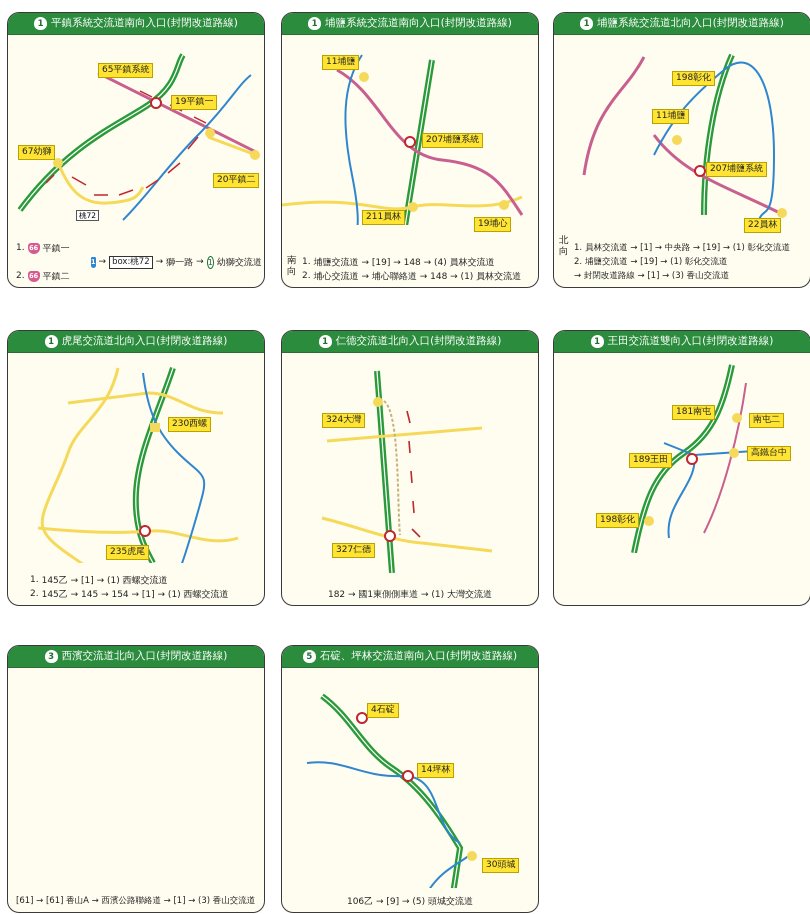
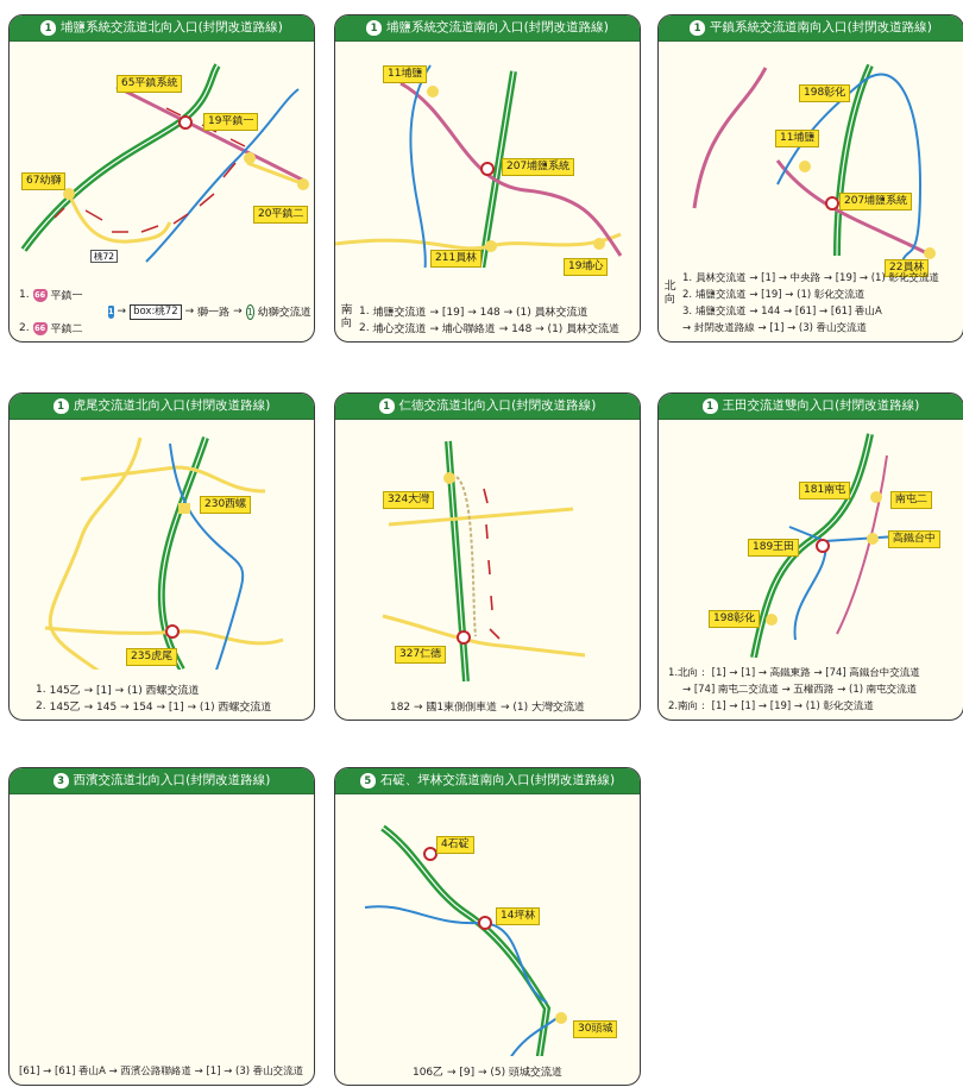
  1
- 平鎮系統交流道南向入口(封閉改道路線)
+ 埔鹽系統交流道北向入口(封閉改道路線)
  65平鎮系統
  19平鎮一
  20平鎮二
  67幼獅
  桃72
  1.
  66
  平鎮一
  1
  →
  box:桃72
  →
  獅一路
  →
  1
  幼獅交流道
  2.
  66
  平鎮二
  1
  埔鹽系統交流道南向入口(封閉改道路線)
  11埔鹽
  207埔鹽系統
  211員林
  19埔心
  南向
  1.
- 埔鹽交流道 → [19] → 148 → (4) 員林交流道
+ 埔鹽交流道 → [19] → 148 → (1) 員林交流道
  2.
  埔心交流道 → 埔心聯絡道 → 148 → (1) 員林交流道
  1
- 埔鹽系統交流道北向入口(封閉改道路線)
+ 平鎮系統交流道南向入口(封閉改道路線)
  198彰化
  11埔鹽
  207埔鹽系統
  22員林
  北向
  1.
  員林交流道 → [1] → 中央路 → [19] → (1) 彰化交流道
  2.
  埔鹽交流道 → [19] → (1) 彰化交流道
+ 3.
+ 埔鹽交流道 → 144 → [61] → [61] 香山A
  → 封閉改道路線 → [1] → (3) 香山交流道
  1
  虎尾交流道北向入口(封閉改道路線)
  230西螺
  235虎尾
  1.
  145乙 → [1] → (1) 西螺交流道
  2.
  145乙 → 145 → 154 → [1] → (1) 西螺交流道
  1
  仁德交流道北向入口(封閉改道路線)
  324大灣
  327仁德
  182 → 國1東側側車道 → (1) 大灣交流道
  1
  王田交流道雙向入口(封閉改道路線)
  181南屯
  南屯二
  高鐵台中
  189王田
  198彰化
+ 1.北向：
+ [1] → [1] → 高鐵東路 → [74] 高鐵台中交流道
+ → [74] 南屯二交流道 → 五權西路 → (1) 南屯交流道
+ 2.南向：
+ [1] → [1] → [19] → (1) 彰化交流道
  3
  西濱交流道北向入口(封閉改道路線)
  [61] → [61] 香山A → 西濱公路聯絡道 → [1] → (3) 香山交流道
  5
  石碇、坪林交流道南向入口(封閉改道路線)
  4石碇
  14坪林
  30頭城
  106乙 → [9] → (5) 頭城交流道
